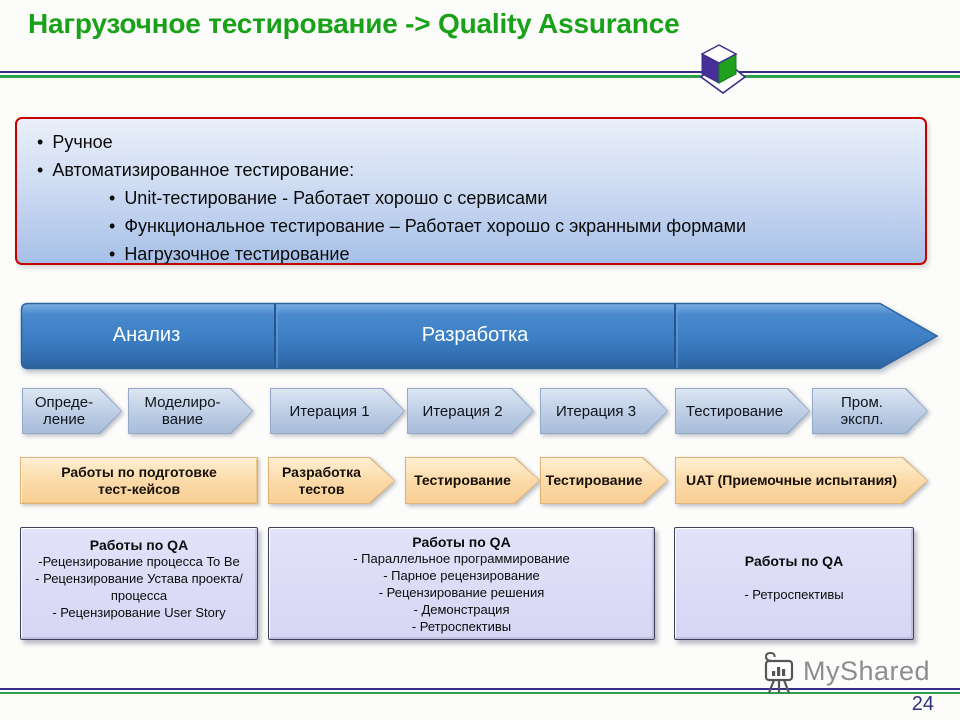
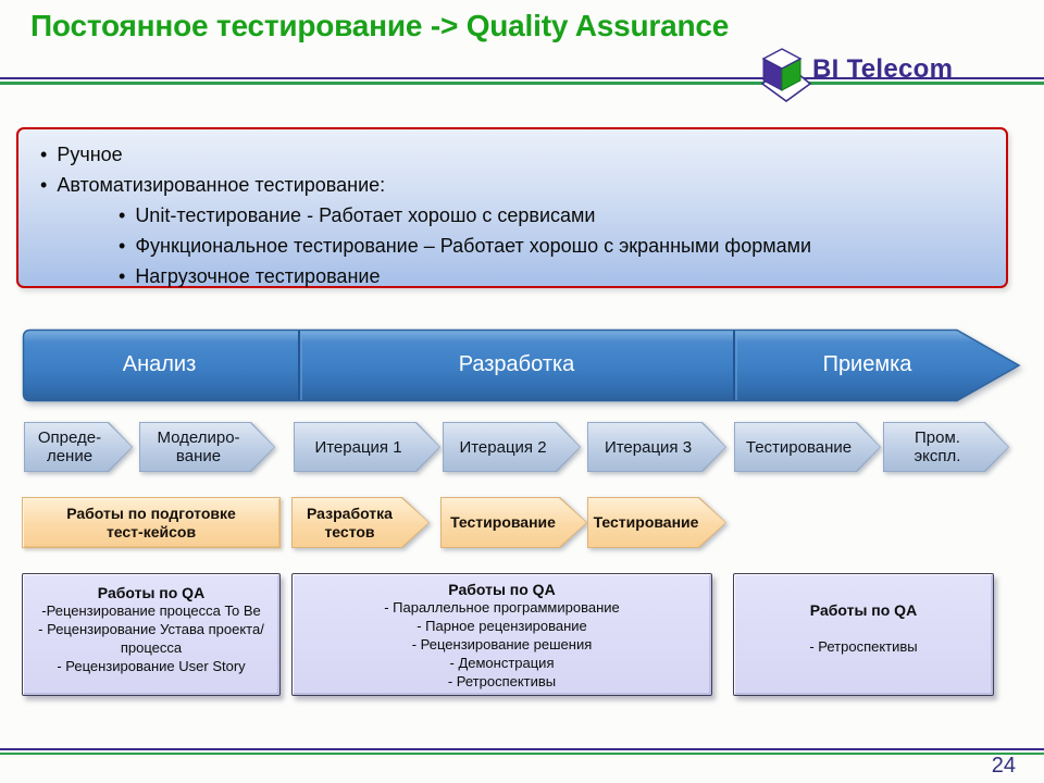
- Нагрузочное тестирование -> Quality Assurance
+ Постоянное тестирование -> Quality Assurance
+ BI Telecom
  Ручное
  Автоматизированное тестирование:
  Unit-тестирование - Работает хорошо с сервисами
  Функциональное тестирование – Работает хорошо с экранными формами
  Нагрузочное тестирование
  Анализ
  Разработка
+ Приемка
  Опреде-
  ление
  Моделиро-
  вание
  Итерация 1
  Итерация 2
  Итерация 3
  Тестирование
  Пром.
  экспл.
  Работы по подготовке
  тест-кейсов
  Разработка
  тестов
  Тестирование
  Тестирование
- UAT (Приемочные испытания)
  Работы по QA
  -Рецензирование процесса To Be
  - Рецензирование Устава проекта/процесса
  - Рецензирование User Story
  Работы по QA
  - Параллельное программирование
  - Парное рецензирование
  - Рецензирование решения
  - Демонстрация
  - Ретроспективы
  Работы по QA
  - Ретроспективы
- MyShared
  24
